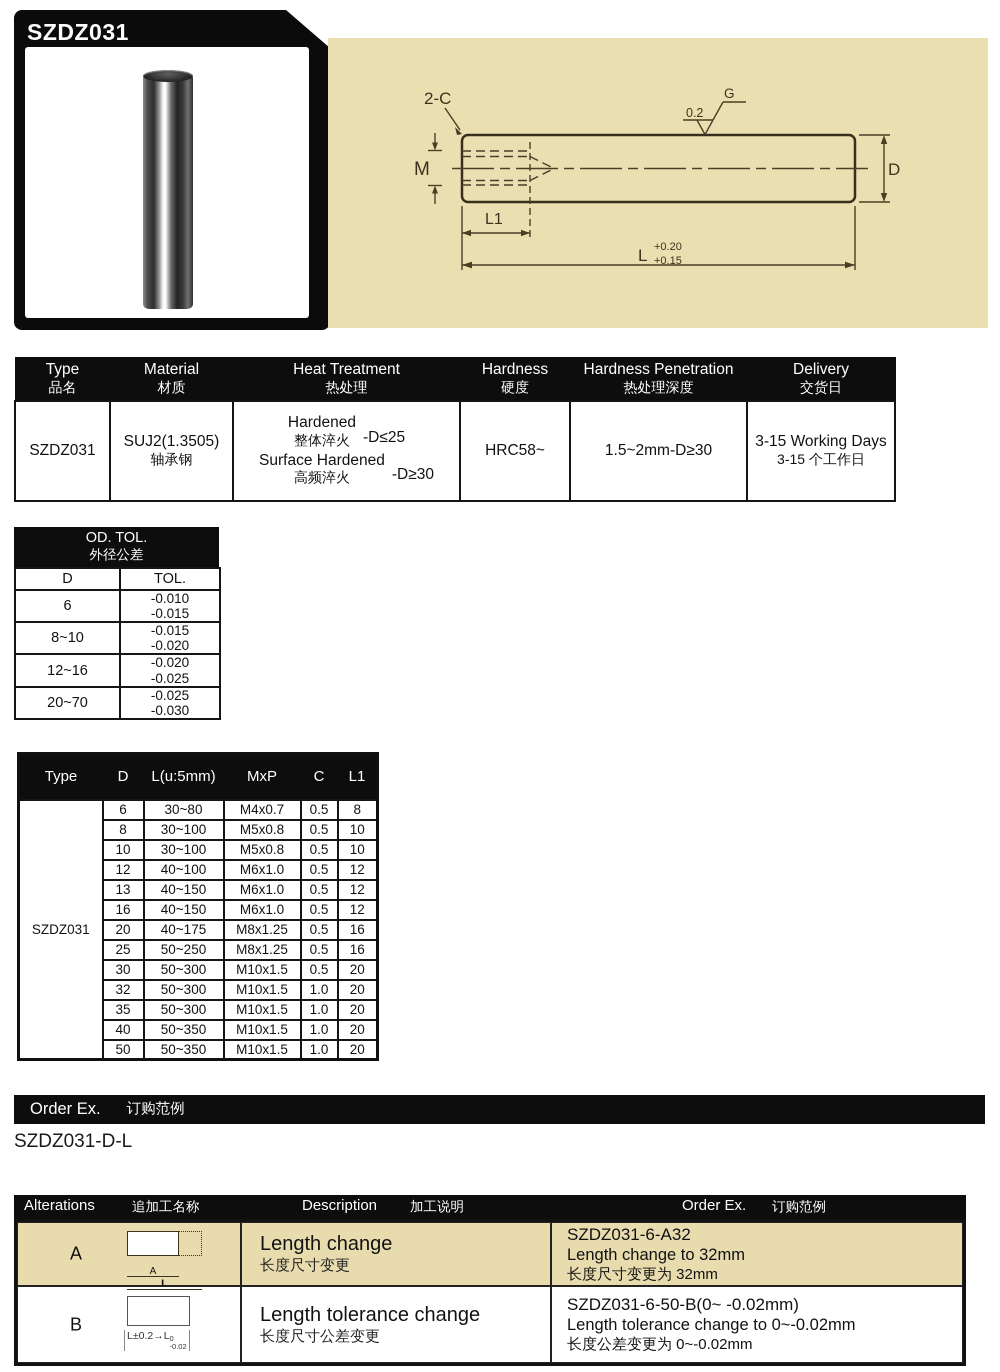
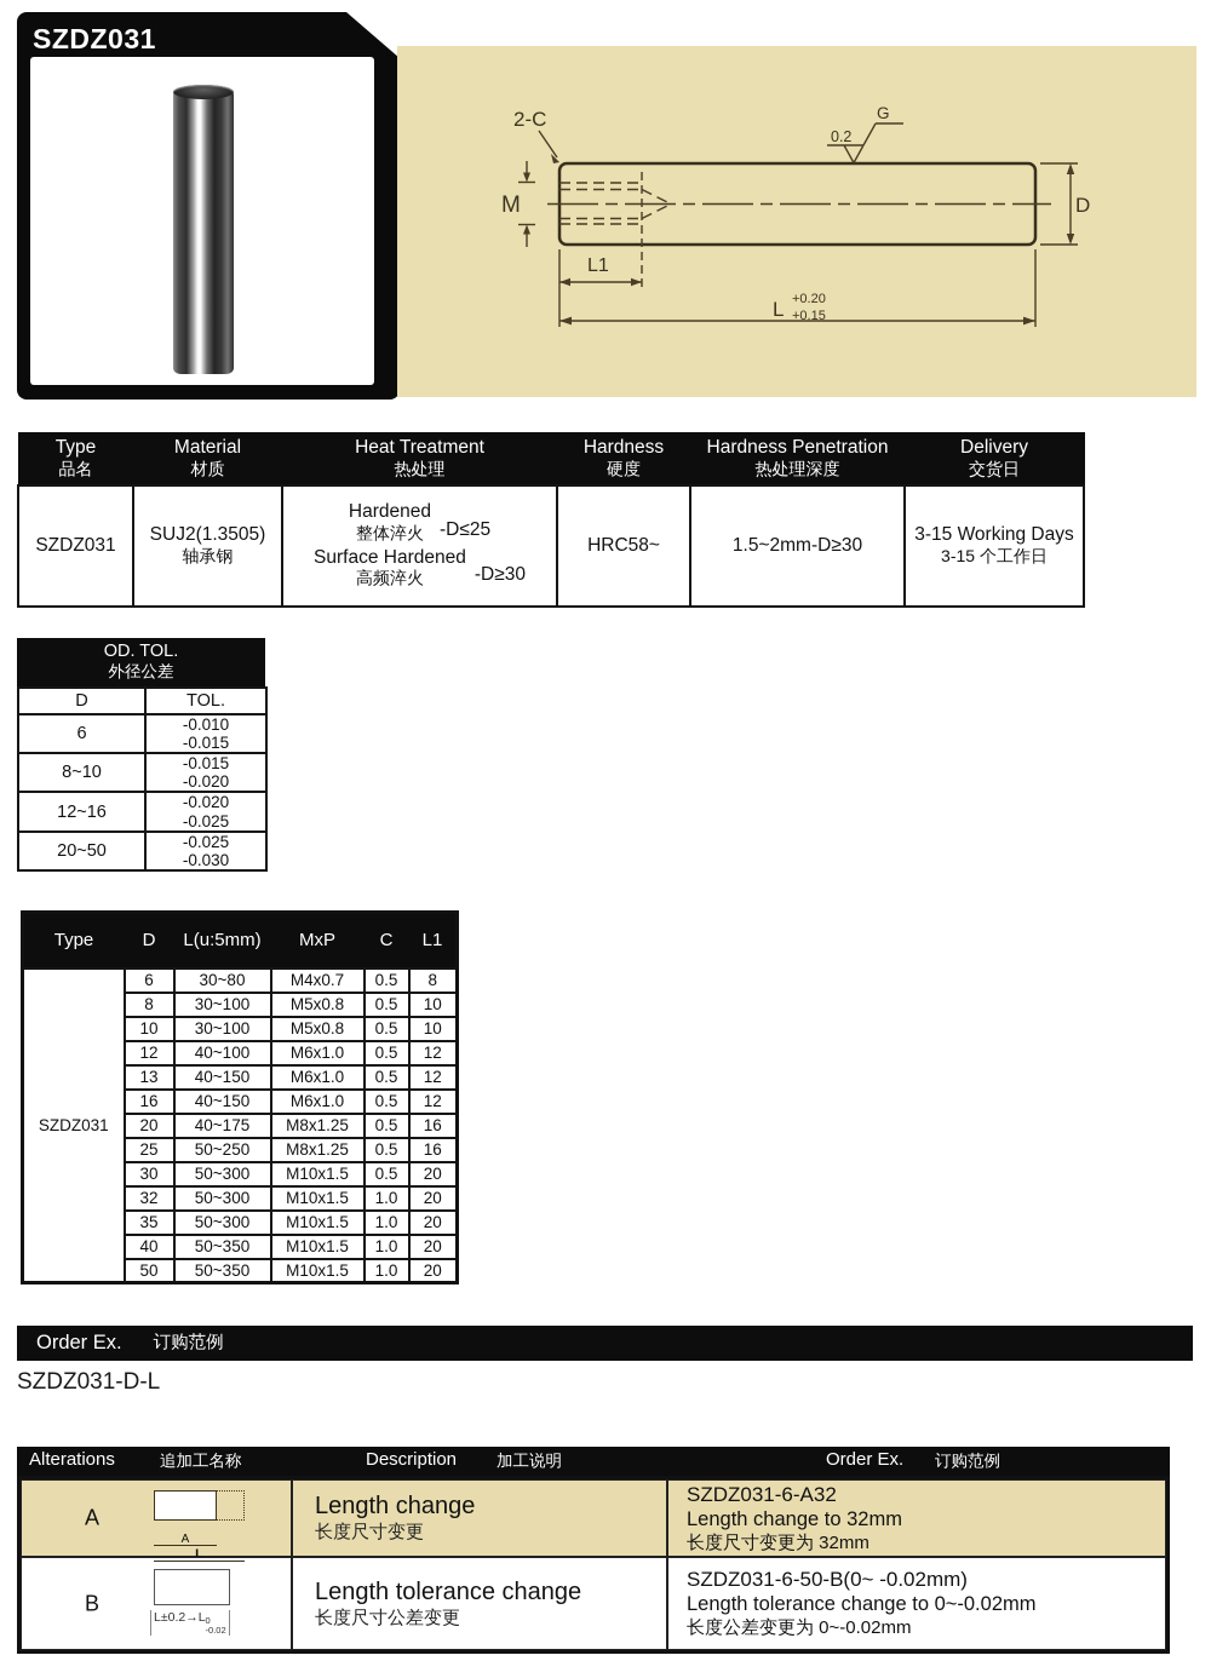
  SZDZ031
  2-C
  0.2
  G
  M
  L1
  L
  +0.20
  +0.15
  D
  Type品名	Material材质	Heat Treatment热处理	Hardness硬度	Hardness Penetration热处理深度	Delivery交货日
  SZDZ031	SUJ2(1.3505)轴承钢	Hardened整体淬火 -D≤25 Surface Hardened高频淬火 -D≥30	HRC58~	1.5~2mm-D≥30	3-15 Working Days3-15 个工作日
  OD. TOL.
  外径公差
  D	TOL.
  6	-0.010-0.015
  8~10	-0.015-0.020
  12~16	-0.020-0.025
- 20~70	-0.025-0.030
+ 20~50	-0.025-0.030
  Type	D	L(u:5mm)	MxP	C	L1
  SZDZ031	6	30~80	M4x0.7	0.5	8
  8	30~100	M5x0.8	0.5	10
  10	30~100	M5x0.8	0.5	10
  12	40~100	M6x1.0	0.5	12
  13	40~150	M6x1.0	0.5	12
  16	40~150	M6x1.0	0.5	12
  20	40~175	M8x1.25	0.5	16
  25	50~250	M8x1.25	0.5	16
  30	50~300	M10x1.5	0.5	20
  32	50~300	M10x1.5	1.0	20
  35	50~300	M10x1.5	1.0	20
  40	50~350	M10x1.5	1.0	20
  50	50~350	M10x1.5	1.0	20
  Order Ex.
  订购范例
  SZDZ031-D-L
  Alterations
  追加工名称
  Description
  加工说明
  Order Ex.
  订购范例
  A
  A
  L
  Length change
  长度尺寸变更
  SZDZ031-6-A32
  Length change to 32mm
  长度尺寸变更为 32mm
  B
  L±0.2→L
  0
  -0.02
  Length tolerance change
  长度尺寸公差变更
  SZDZ031-6-50-B(0~ -0.02mm)
  Length tolerance change to 0~-0.02mm
  长度公差变更为 0~-0.02mm
